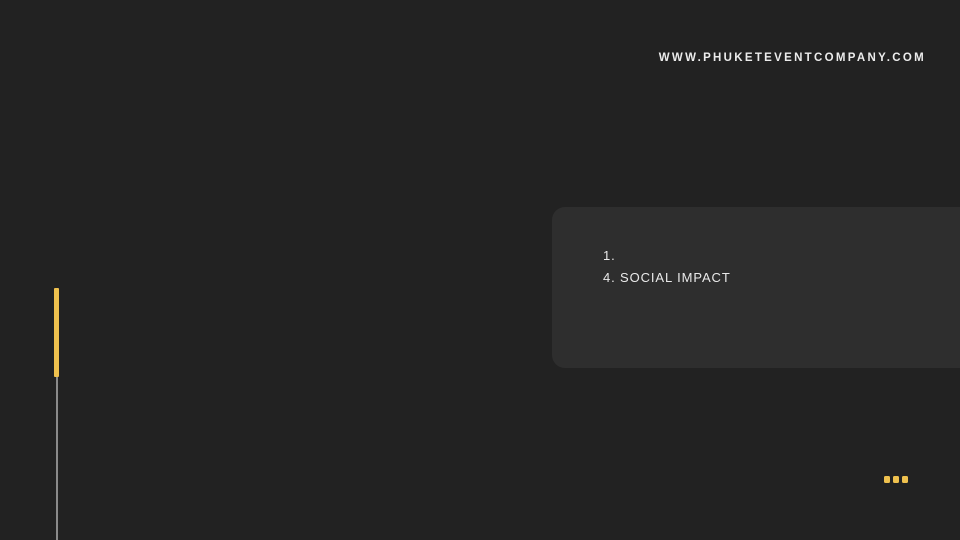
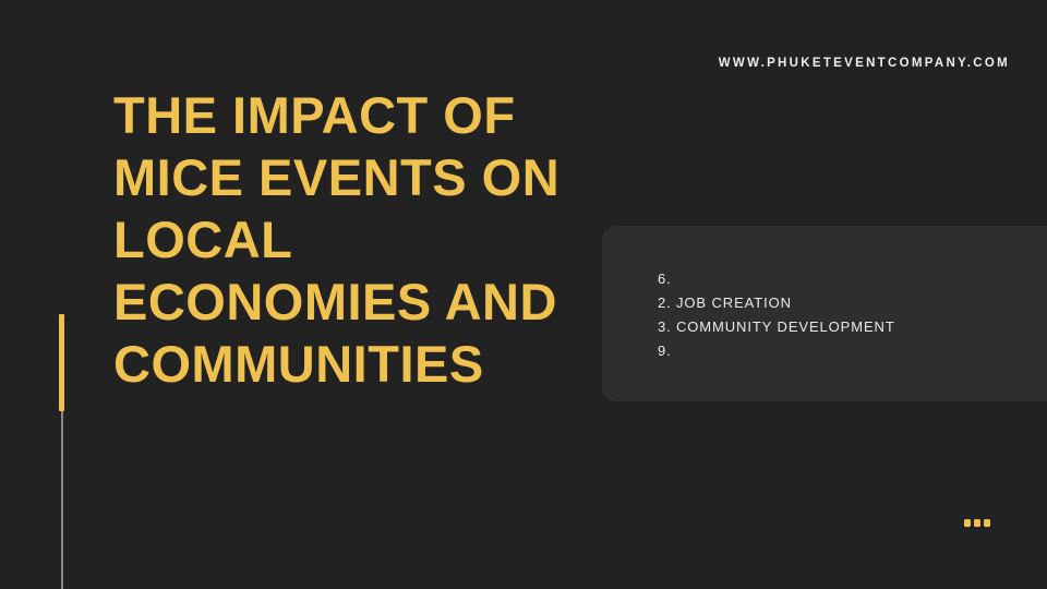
+ THE IMPACT OF MICE EVENTS ON LOCAL ECONOMIES AND COMMUNITIES
  WWW.PHUKETEVENTCOMPANY.COM
- 1.
+ 6.
+ 2.
+ JOB CREATION
+ 3.
+ COMMUNITY DEVELOPMENT
- 4.
+ 9.
- SOCIAL IMPACT
